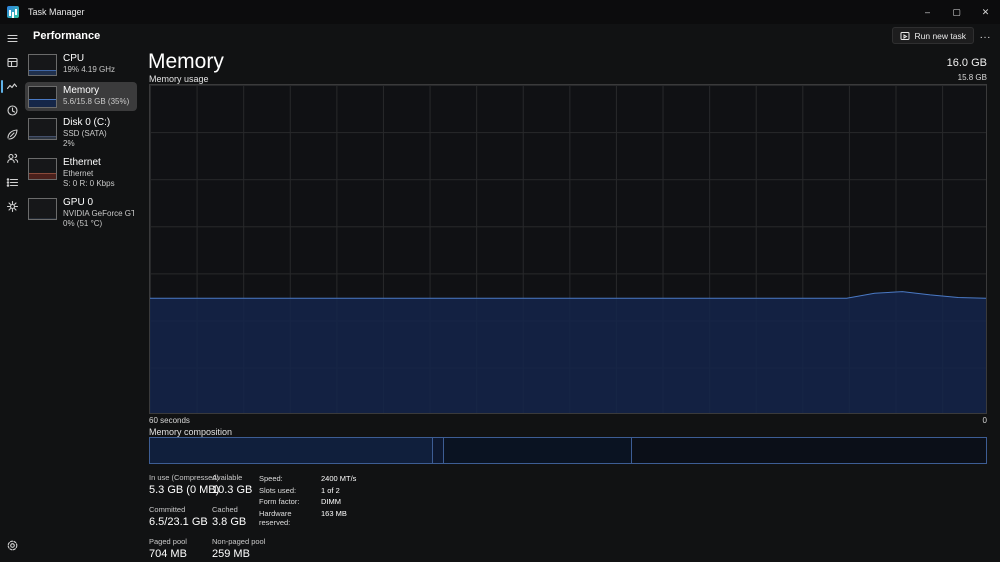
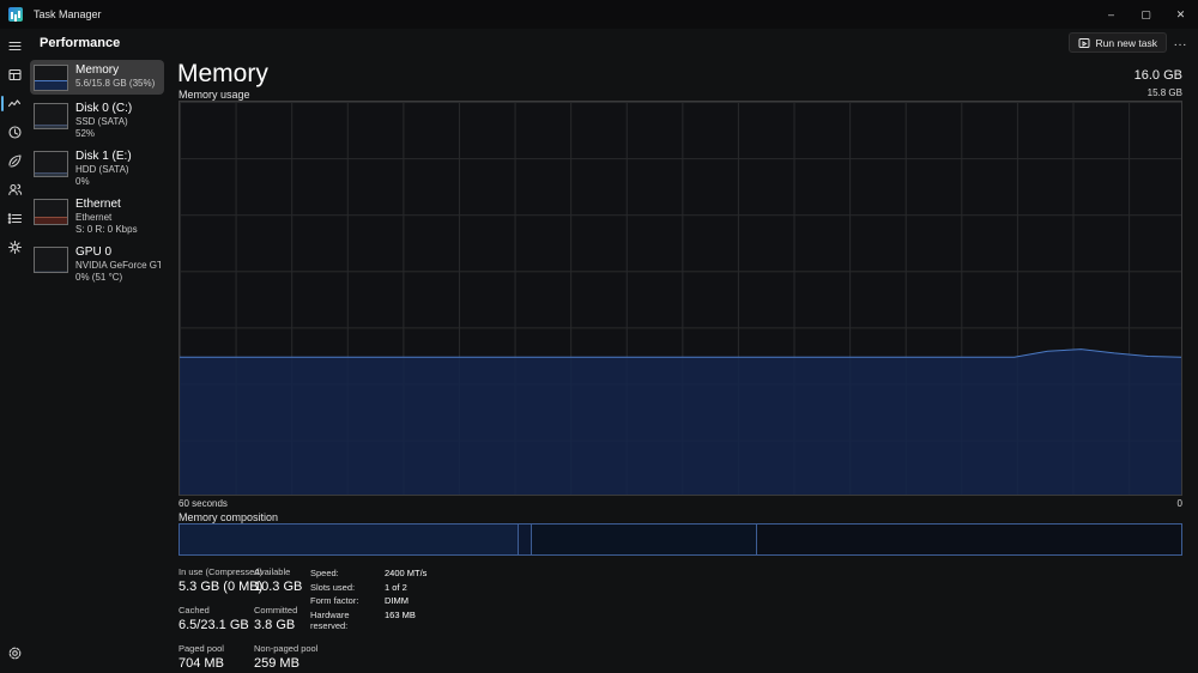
  Task Manager
  –
  ▢
  ✕
  Performance
  Run new task
  ...
- CPU
- 19% 4.19 GHz
  Memory
  5.6/15.8 GB (35%)
  Disk 0 (C:)
  SSD (SATA)
- 2%
+ 52%
+ Disk 1 (E:)
+ HDD (SATA)
+ 0%
  Ethernet
  Ethernet
  S: 0 R: 0 Kbps
  GPU 0
  NVIDIA GeForce GT
  0% (51 °C)
  Memory
  16.0 GB
  Memory usage
  15.8 GB
  60 seconds
  0
  Memory composition
  In use (Compresse
  5.3 GB (0 MB
  Available
  10.3 GB
- Committed
+ Cached
  6.5/23.1 GB
- Cached
+ Committed
  3.8 GB
  Paged pool
  704 MB
  Non-paged pool
  259 MB
  Speed:
  2400 MT/s
  Slots used:
  1 of 2
  Form factor:
  DIMM
  Hardware reserved:
  163 MB
